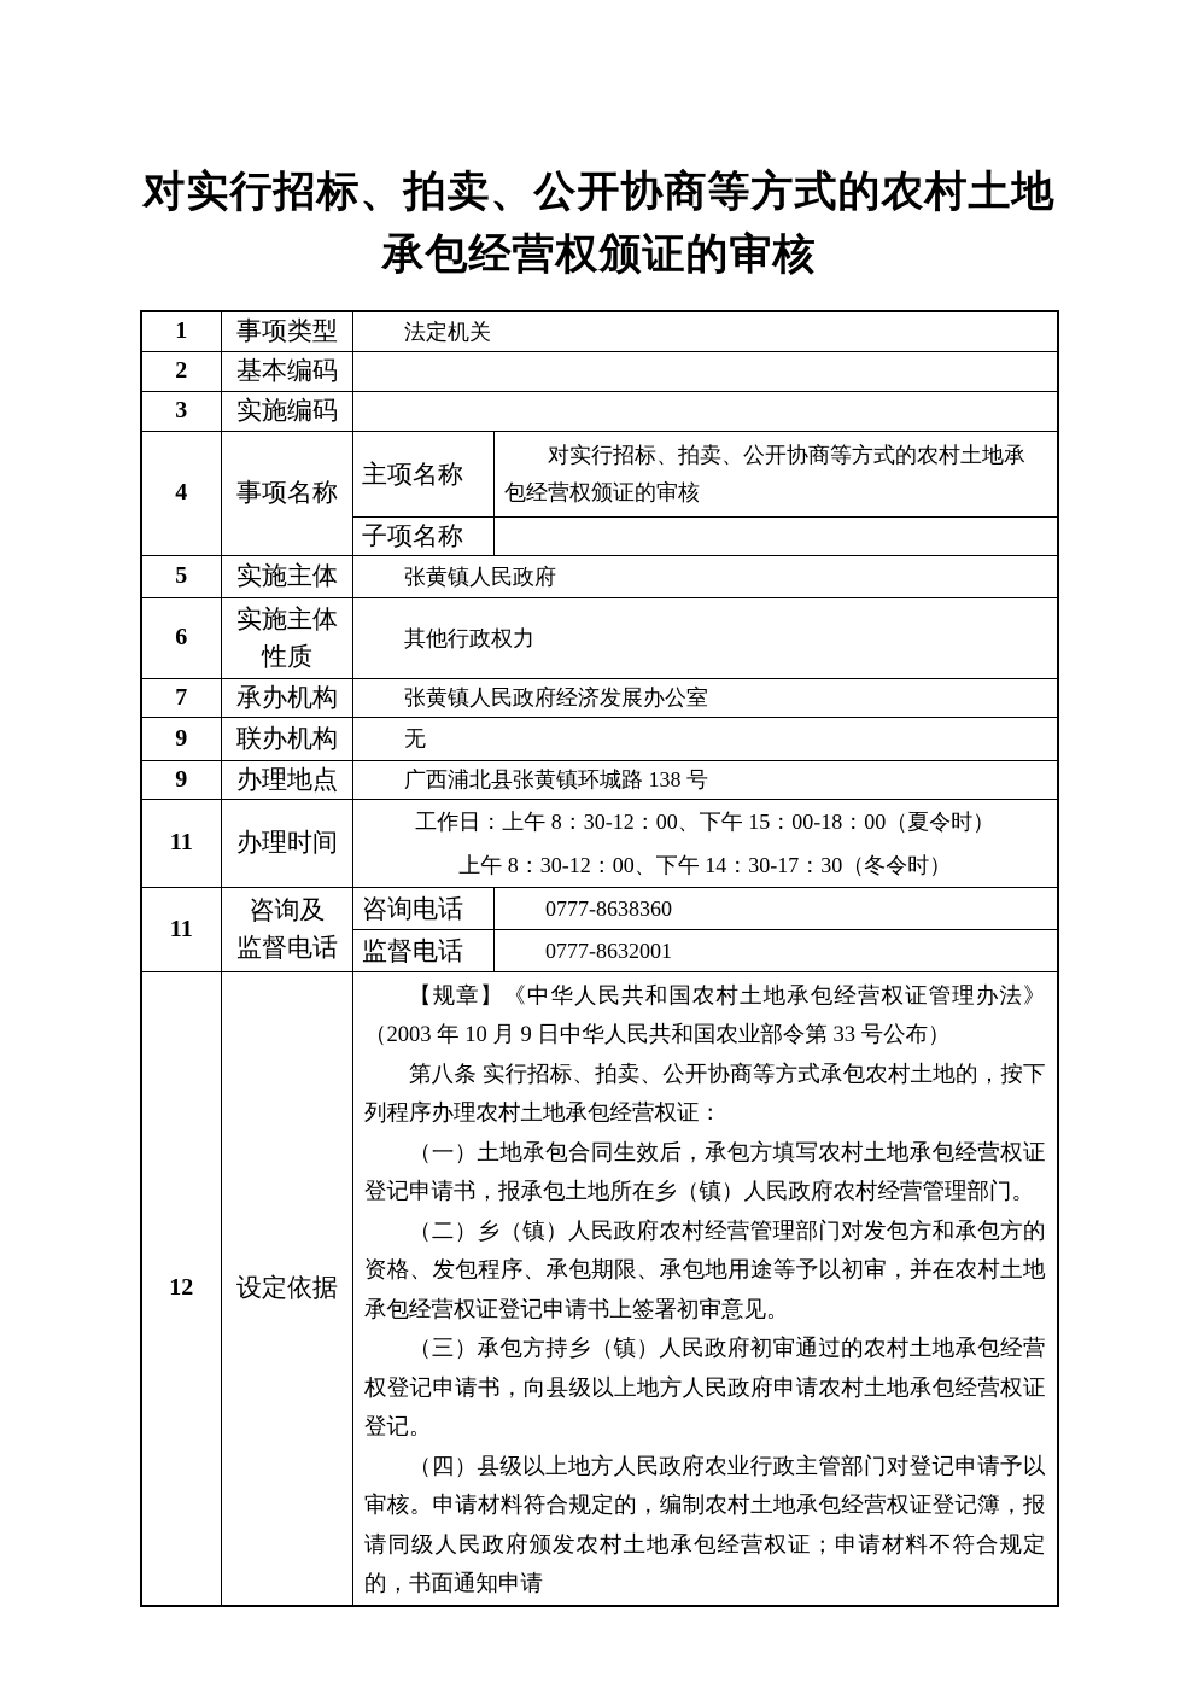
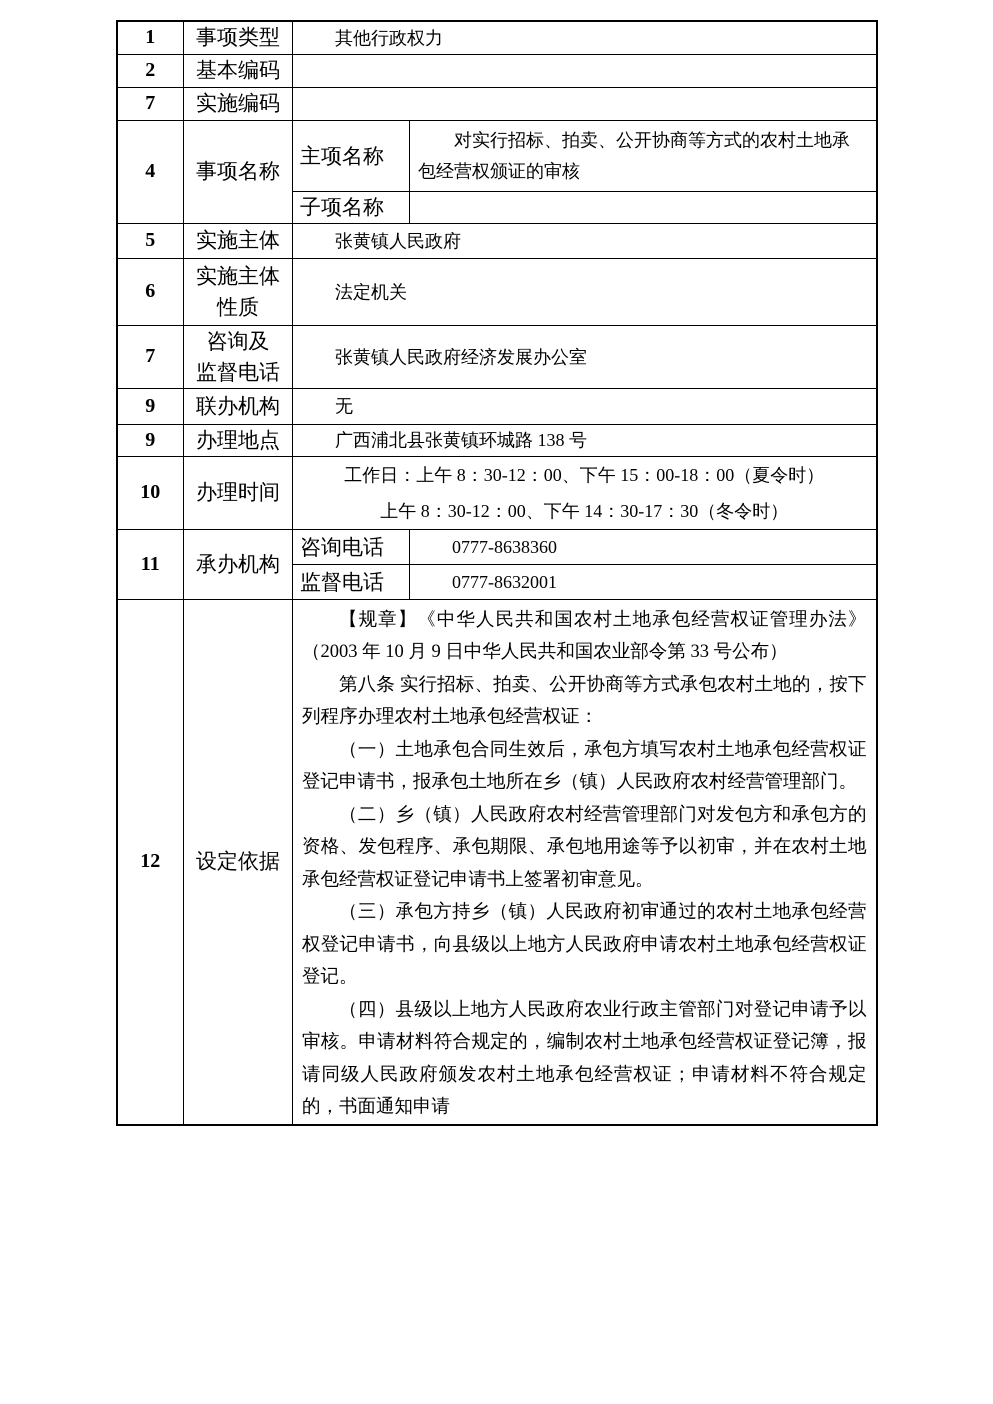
- 对实行招标、拍卖、公开协商等方式的农村土地承包经营权颁证的审核
- 1	事项类型	法定机关
+ 1	事项类型	其他行政权力
  2	基本编码
- 3	实施编码
+ 7	实施编码
  4	事项名称	主项名称	对实行招标、拍卖、公开协商等方式的农村土地承包经营权颁证的审核
  子项名称
  5	实施主体	张黄镇人民政府
- 6	实施主体 性质	其他行政权力
+ 6	实施主体 性质	法定机关
- 7	承办机构	张黄镇人民政府经济发展办公室
+ 7	咨询及 监督电话	张黄镇人民政府经济发展办公室
  9	联办机构	无
  9	办理地点	广西浦北县张黄镇环城路 138 号
- 11	办理时间	工作日：上午 8：30-12：00、下午 15：00-18：00（夏令时） 上午 8：30-12：00、下午 14：30-17：30（冬令时）
+ 10	办理时间	工作日：上午 8：30-12：00、下午 15：00-18：00（夏令时） 上午 8：30-12：00、下午 14：30-17：30（冬令时）
- 11	咨询及 监督电话	咨询电话	0777-8638360
+ 11	承办机构	咨询电话	0777-8638360
  监督电话	0777-8632001
  12	设定依据	【规章】《中华人民共和国农村土地承包经营权证管理办法》（2003 年 10 月 9 日中华人民共和国农业部令第 33 号公布） 第八条 实行招标、拍卖、公开协商等方式承包农村土地的，按下列程序办理农村土地承包经营权证： （一）土地承包合同生效后，承包方填写农村土地承包经营权证登记申请书，报承包土地所在乡（镇）人民政府农村经营管理部门。 （二）乡（镇）人民政府农村经营管理部门对发包方和承包方的资格、发包程序、承包期限、承包地用途等予以初审，并在农村土地承包经营权证登记申请书上签署初审意见。 （三）承包方持乡（镇）人民政府初审通过的农村土地承包经营权登记申请书，向县级以上地方人民政府申请农村土地承包经营权证登记。 （四）县级以上地方人民政府农业行政主管部门对登记申请予以审核。申请材料符合规定的，编制农村土地承包经营权证登记簿，报请同级人民政府颁发农村土地承包经营权证；申请材料不符合规定的，书面通知申请
